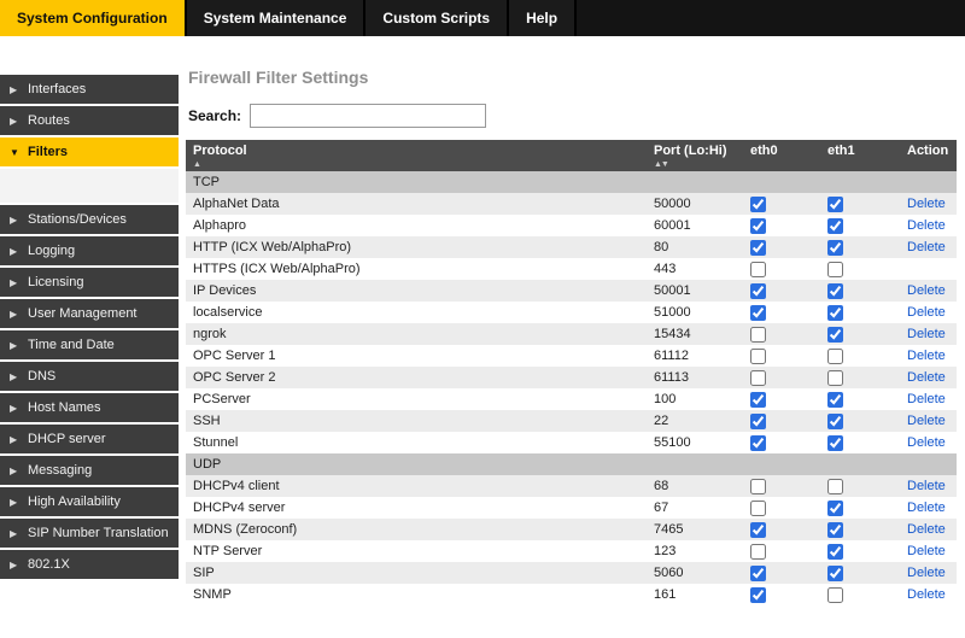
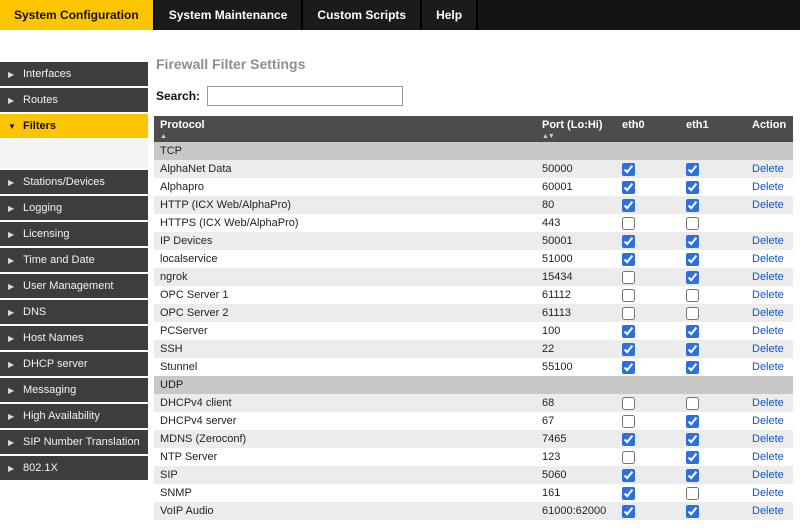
  System Configuration
  System Maintenance
  Custom Scripts
  Help
  ▶
  Interfaces
  ▶
  Routes
  ▼
  Filters
  ▶
  Stations/Devices
  ▶
  Logging
  ▶
  Licensing
  ▶
- User Management
+ Time and Date
  ▶
- Time and Date
+ User Management
  ▶
  DNS
  ▶
  Host Names
  ▶
  DHCP server
  ▶
  Messaging
  ▶
  High Availability
  ▶
  SIP Number Translation
  ▶
  802.1X
  Firewall Filter Settings
  Search:
  Protocol	Port (Lo:Hi)	eth0	eth1	Action
  TCP
  AlphaNet Data	50000			Delete
  Alphapro	60001			Delete
  HTTP (ICX Web/AlphaPro)	80			Delete
  HTTPS (ICX Web/AlphaPro)	443
  IP Devices	50001			Delete
  localservice	51000			Delete
  ngrok	15434			Delete
  OPC Server 1	61112			Delete
  OPC Server 2	61113			Delete
  PCServer	100			Delete
  SSH	22			Delete
  Stunnel	55100			Delete
  UDP
  DHCPv4 client	68			Delete
  DHCPv4 server	67			Delete
  MDNS (Zeroconf)	7465			Delete
  NTP Server	123			Delete
  SIP	5060			Delete
  SNMP	161			Delete
+ VoIP Audio	61000:62000			Delete
